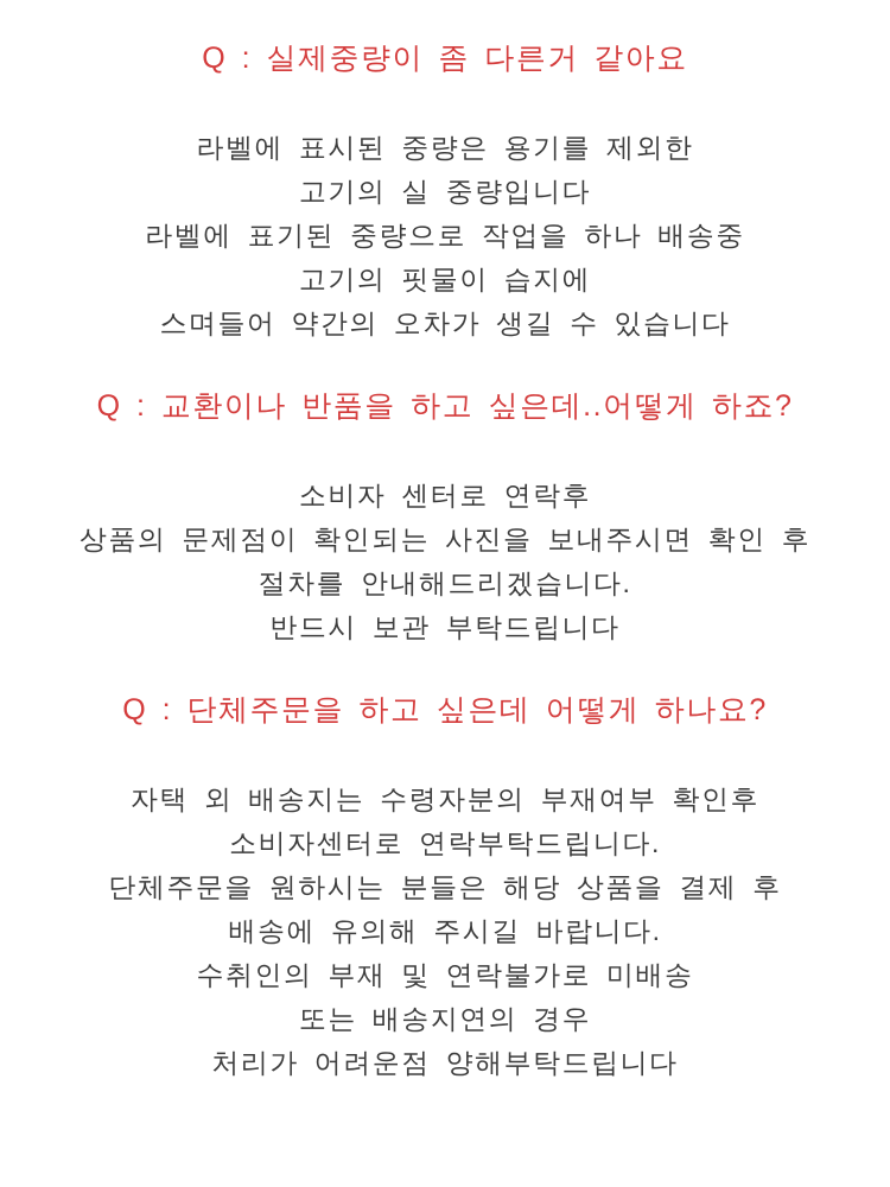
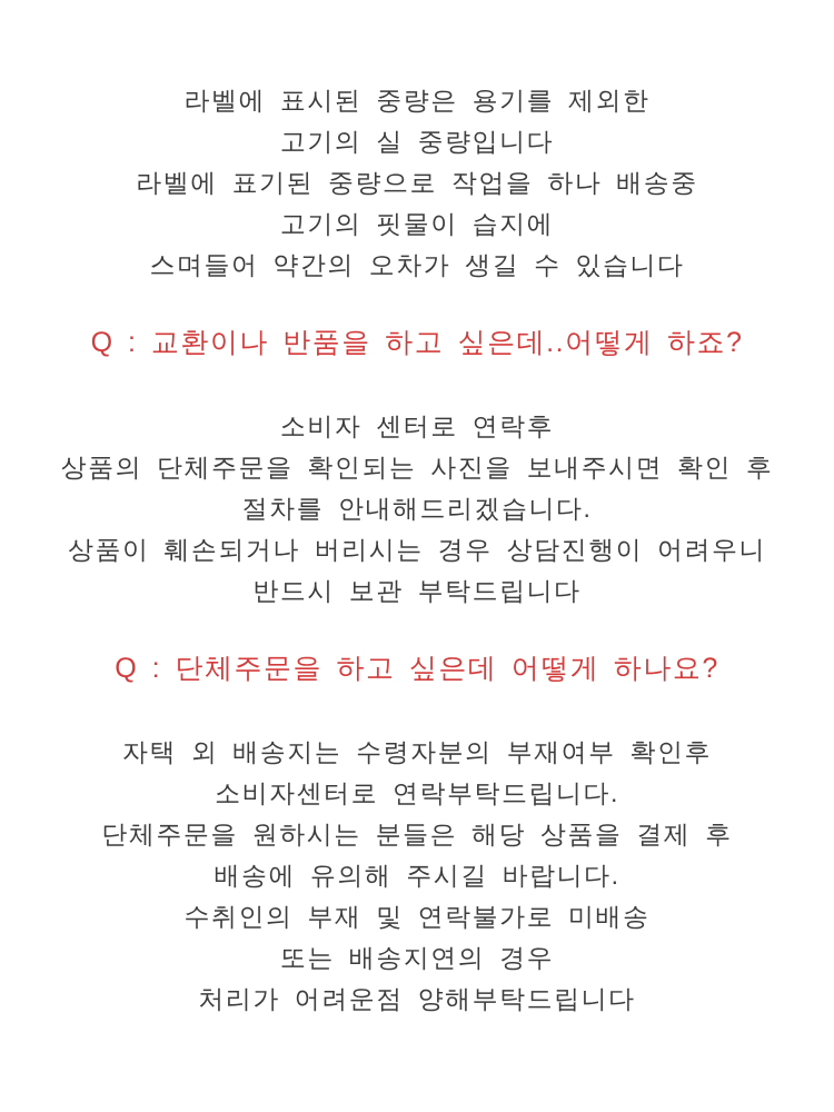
- Q : 실제중량이 좀 다른거 같아요
  라벨에 표시된 중량은 용기를 제외한
  고기의 실 중량입니다
  라벨에 표기된 중량으로 작업을 하나 배송중
  고기의 핏물이 습지에
  스며들어 약간의 오차가 생길 수 있습니다
  Q : 교환이나 반품을 하고 싶은데..어떻게 하죠?
  소비자 센터로 연락후
- 상품의 문제점이 확인되는 사진을 보내주시면 확인 후
+ 상품의 단체주문을 확인되는 사진을 보내주시면 확인 후
  절차를 안내해드리겠습니다.
+ 상품이 훼손되거나 버리시는 경우 상담진행이 어려우니
  반드시 보관 부탁드립니다
  Q : 단체주문을 하고 싶은데 어떻게 하나요?
  자택 외 배송지는 수령자분의 부재여부 확인후
  소비자센터로 연락부탁드립니다.
  단체주문을 원하시는 분들은 해당 상품을 결제 후
  배송에 유의해 주시길 바랍니다.
  수취인의 부재 및 연락불가로 미배송
  또는 배송지연의 경우
  처리가 어려운점 양해부탁드립니다
